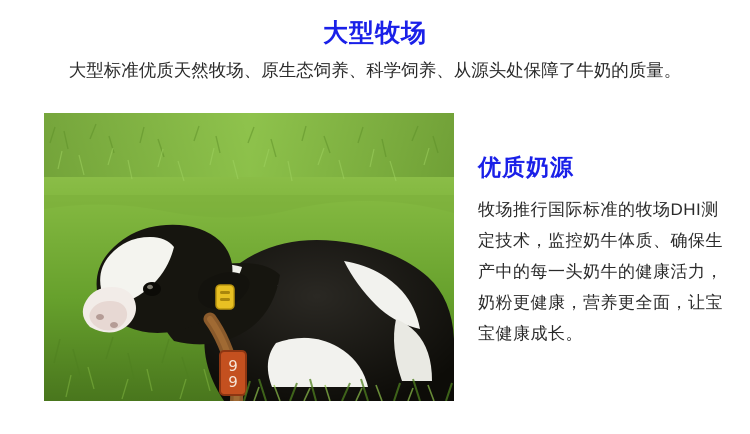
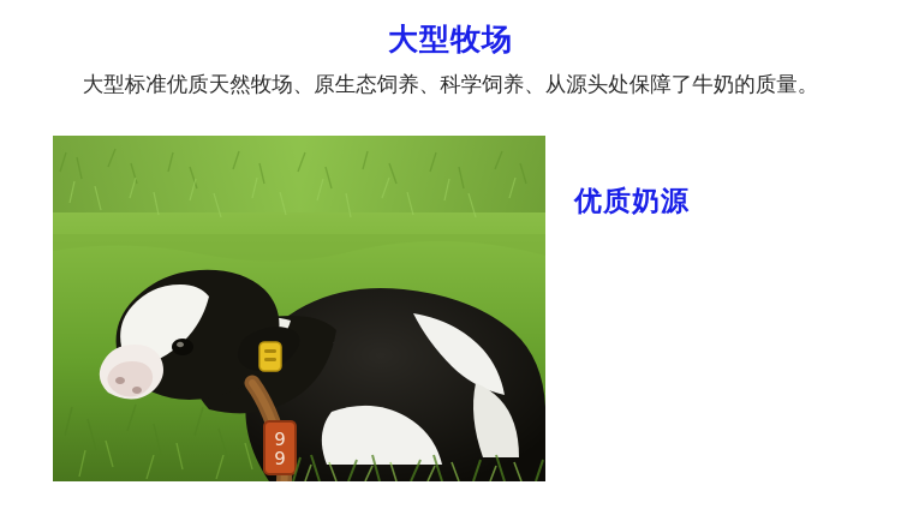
  大型牧场
  大型标准优质天然牧场、原生态饲养、科学饲养、从源头处保障了牛奶的质量。
  9
  9
  优质奶源
- 牧场推行国际标准的牧场DHI测定技术，监控奶牛体质、确保生产中的每一头奶牛的健康活力，奶粉更健康，营养更全面，让宝宝健康成长。
